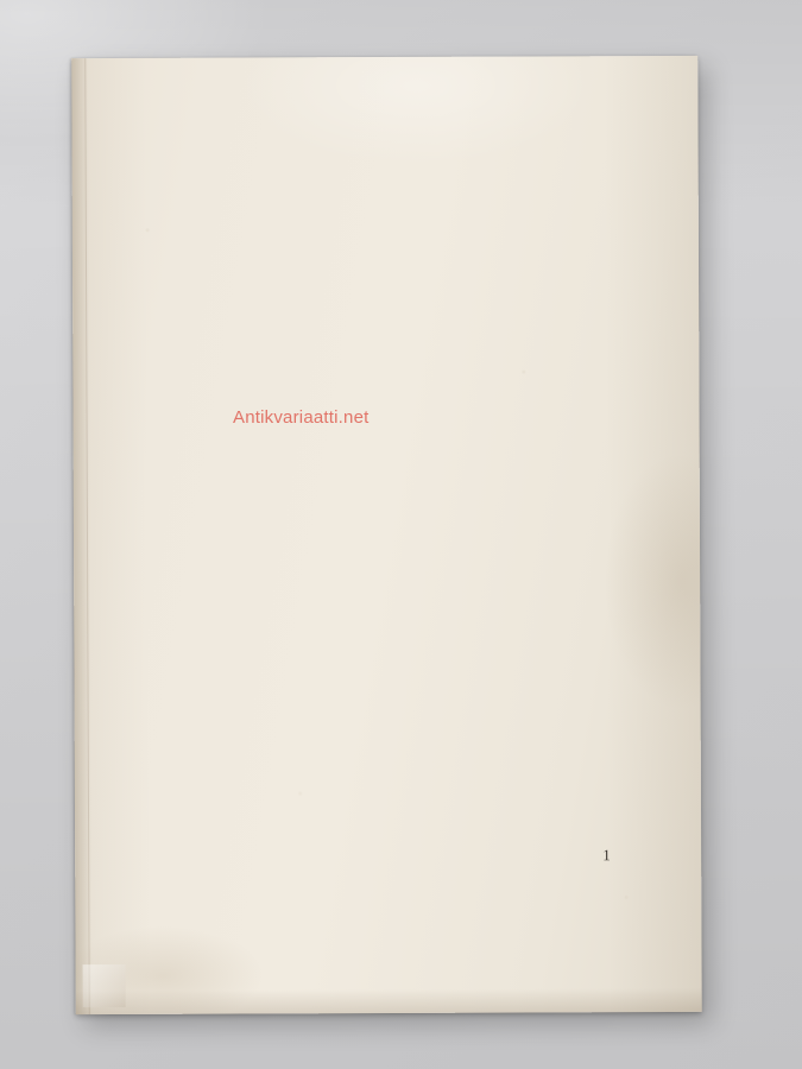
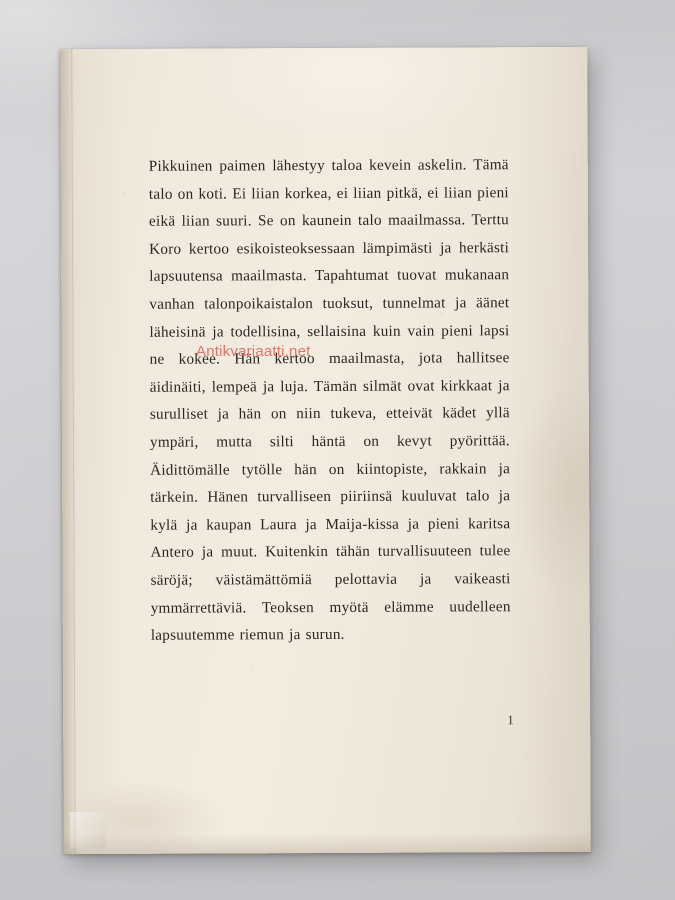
+ Pikkuinen paimen lähestyy taloa kevein askelin. Tämä talo on koti. Ei liian korkea, ei liian pitkä, ei liian pieni eikä liian suuri. Se on kaunein talo maailmassa. Terttu Koro kertoo esikoisteoksessaan lämpimästi ja herkästi lapsuutensa maailmasta. Tapahtumat tuovat mukanaan vanhan talonpoikaistalon tuoksut, tunnelmat ja äänet läheisinä ja todellisina, sellaisina kuin vain pieni lapsi ne kokee. Hän kertoo maailmasta, jota hallitsee äidinäiti, lempeä ja luja. Tämän silmät ovat kirkkaat ja surulliset ja hän on niin tukeva, etteivät kädet yllä ympäri, mutta silti häntä on kevyt pyörittää. Äidittömälle tytölle hän on kiintopiste, rakkain ja tärkein. Hänen turvalliseen piiriinsä kuuluvat talo ja kylä ja kaupan Laura ja Maija-kissa ja pieni karitsa Antero ja muut. Kuitenkin tähän turvallisuuteen tulee säröjä; väistämättömiä pelottavia ja vaikeasti ymmärrettäviä. Teoksen myötä elämme uudelleen lapsuutemme riemun ja surun.
  1
  Antikvariaatti.net
